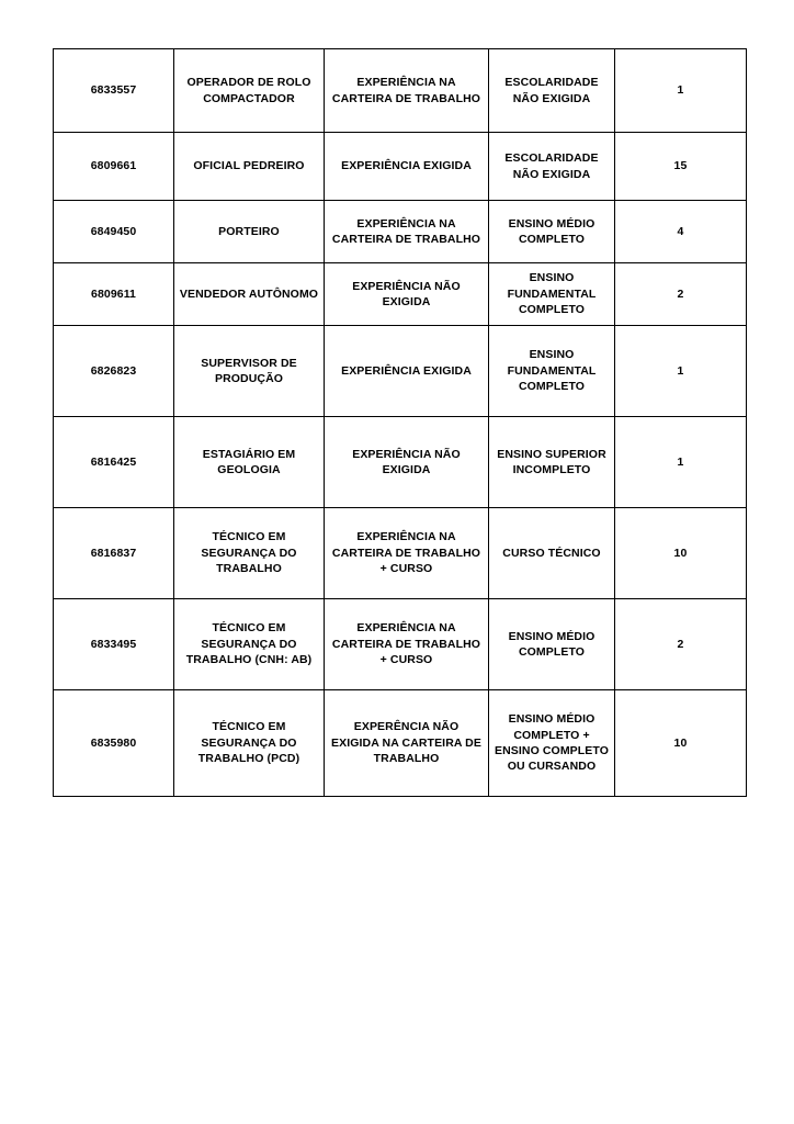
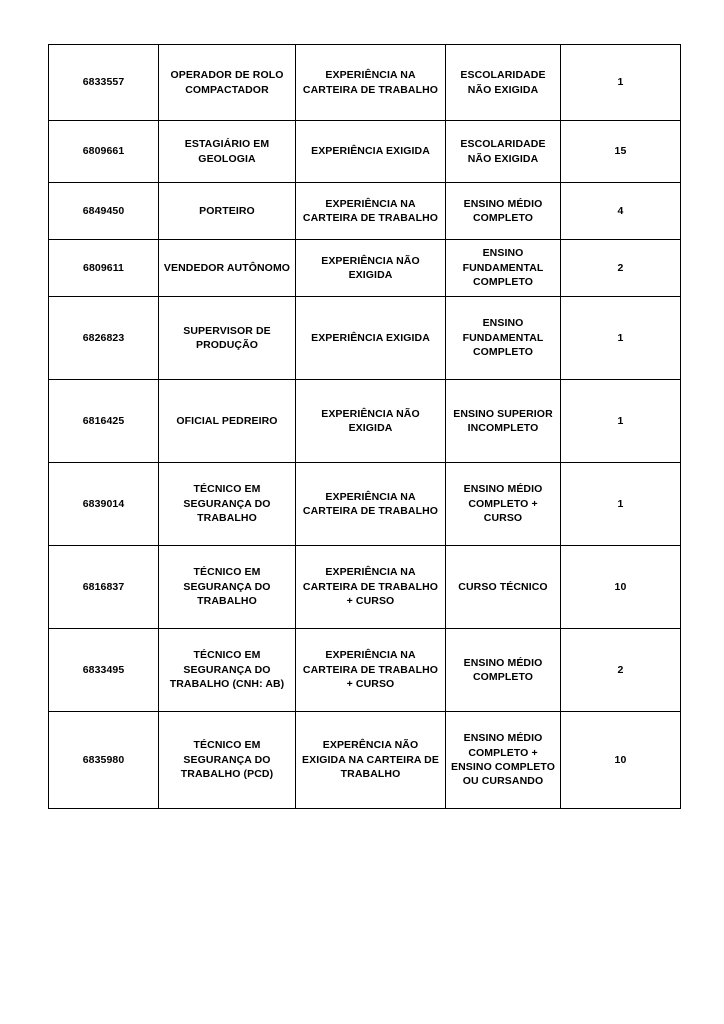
  6833557	OPERADOR DE ROLO COMPACTADOR	EXPERIÊNCIA NA CARTEIRA DE TRABALHO	ESCOLARIDADE NÃO EXIGIDA	1
- 6809661	OFICIAL PEDREIRO	EXPERIÊNCIA EXIGIDA	ESCOLARIDADE NÃO EXIGIDA	15
+ 6809661	ESTAGIÁRIO EM GEOLOGIA	EXPERIÊNCIA EXIGIDA	ESCOLARIDADE NÃO EXIGIDA	15
  6849450	PORTEIRO	EXPERIÊNCIA NA CARTEIRA DE TRABALHO	ENSINO MÉDIO COMPLETO	4
  6809611	VENDEDOR AUTÔNOMO	EXPERIÊNCIA NÃO EXIGIDA	ENSINO FUNDAMENTAL COMPLETO	2
  6826823	SUPERVISOR DE PRODUÇÃO	EXPERIÊNCIA EXIGIDA	ENSINO FUNDAMENTAL COMPLETO	1
- 6816425	ESTAGIÁRIO EM GEOLOGIA	EXPERIÊNCIA NÃO EXIGIDA	ENSINO SUPERIOR INCOMPLETO	1
+ 6816425	OFICIAL PEDREIRO	EXPERIÊNCIA NÃO EXIGIDA	ENSINO SUPERIOR INCOMPLETO	1
+ 6839014	TÉCNICO EM SEGURANÇA DO TRABALHO	EXPERIÊNCIA NA CARTEIRA DE TRABALHO	ENSINO MÉDIO COMPLETO + CURSO	1
  6816837	TÉCNICO EM SEGURANÇA DO TRABALHO	EXPERIÊNCIA NA CARTEIRA DE TRABALHO + CURSO	CURSO TÉCNICO	10
  6833495	TÉCNICO EM SEGURANÇA DO TRABALHO (CNH: AB)	EXPERIÊNCIA NA CARTEIRA DE TRABALHO + CURSO	ENSINO MÉDIO COMPLETO	2
  6835980	TÉCNICO EM SEGURANÇA DO TRABALHO (PCD)	EXPERÊNCIA NÃO EXIGIDA NA CARTEIRA DE TRABALHO	ENSINO MÉDIO COMPLETO + ENSINO COMPLETO OU CURSANDO	10
